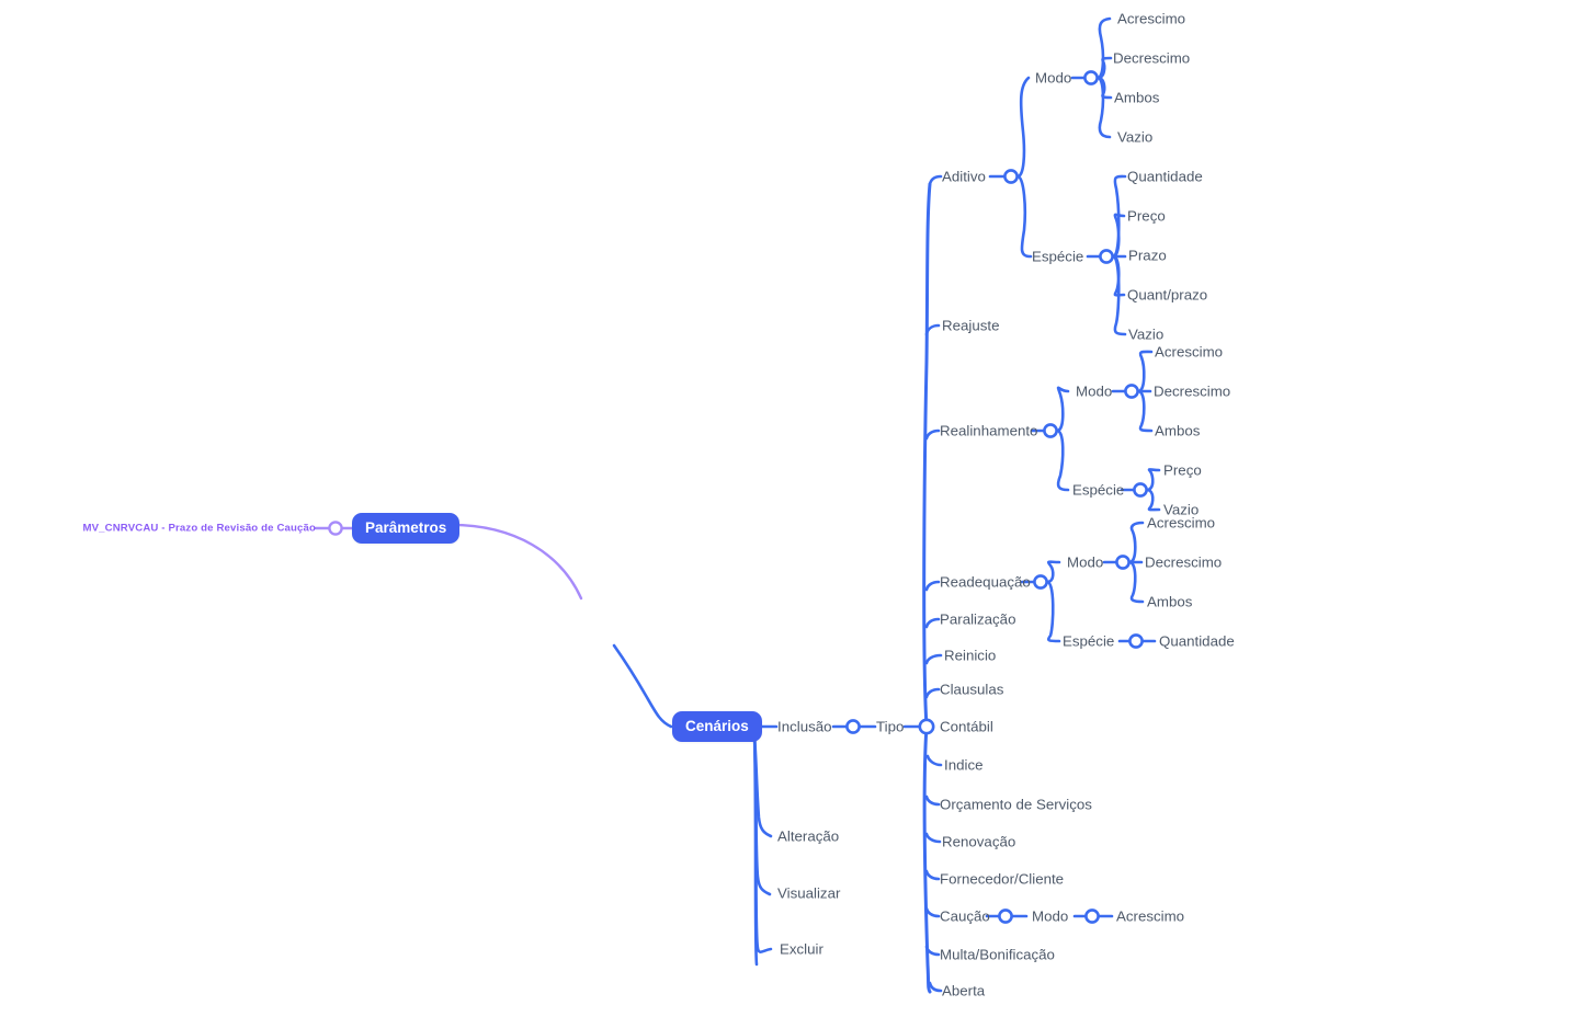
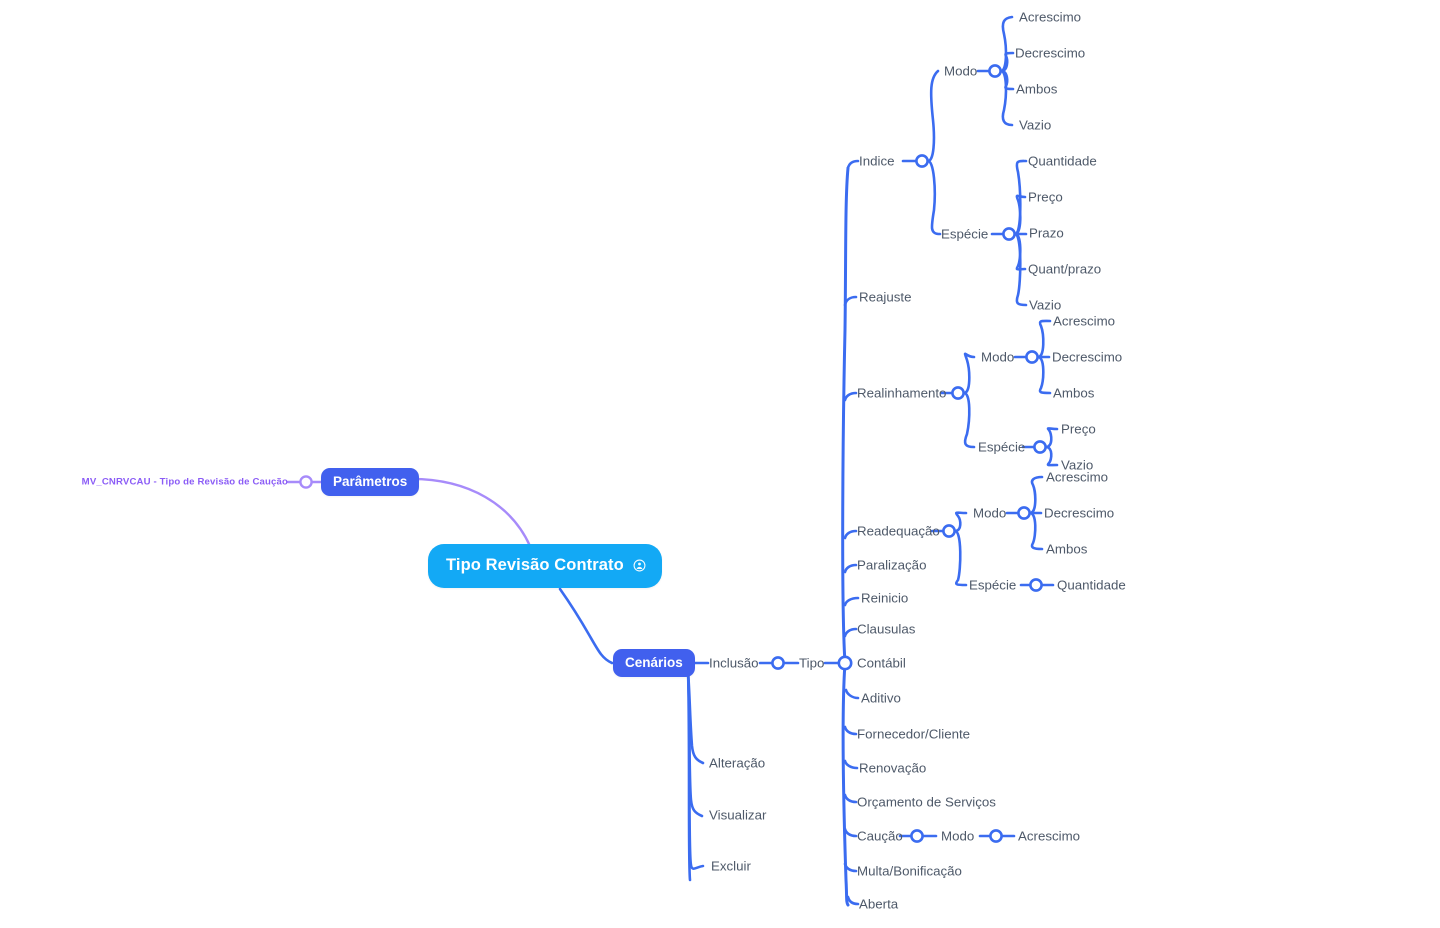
+ Tipo Revisão Contrato
  Parâmetros
- MV_CNRVCAU - Prazo de Revisão de Caução
+ MV_CNRVCAU - Tipo de Revisão de Caução
  Cenários
  Inclusão
  Alteração
  Visualizar
  Excluir
  Tipo
- Aditivo
+ Indice
  Reajuste
  Realinhamento
  Readequação
  Paralização
  Reinicio
  Clausulas
  Contábil
- Indice
+ Aditivo
- Orçamento de Serviços
+ Fornecedor/Cliente
  Renovação
- Fornecedor/Cliente
+ Orçamento de Serviços
  Caução
  Multa/Bonificação
  Aberta
  Modo
  Acrescimo
  Decrescimo
  Ambos
  Vazio
  Espécie
  Quantidade
  Preço
  Prazo
  Quant/prazo
  Vazio
  Modo
  Acrescimo
  Decrescimo
  Ambos
  Espécie
  Preço
  Vazio
  Modo
  Acrescimo
  Decrescimo
  Ambos
  Espécie
  Quantidade
  Modo
  Acrescimo
